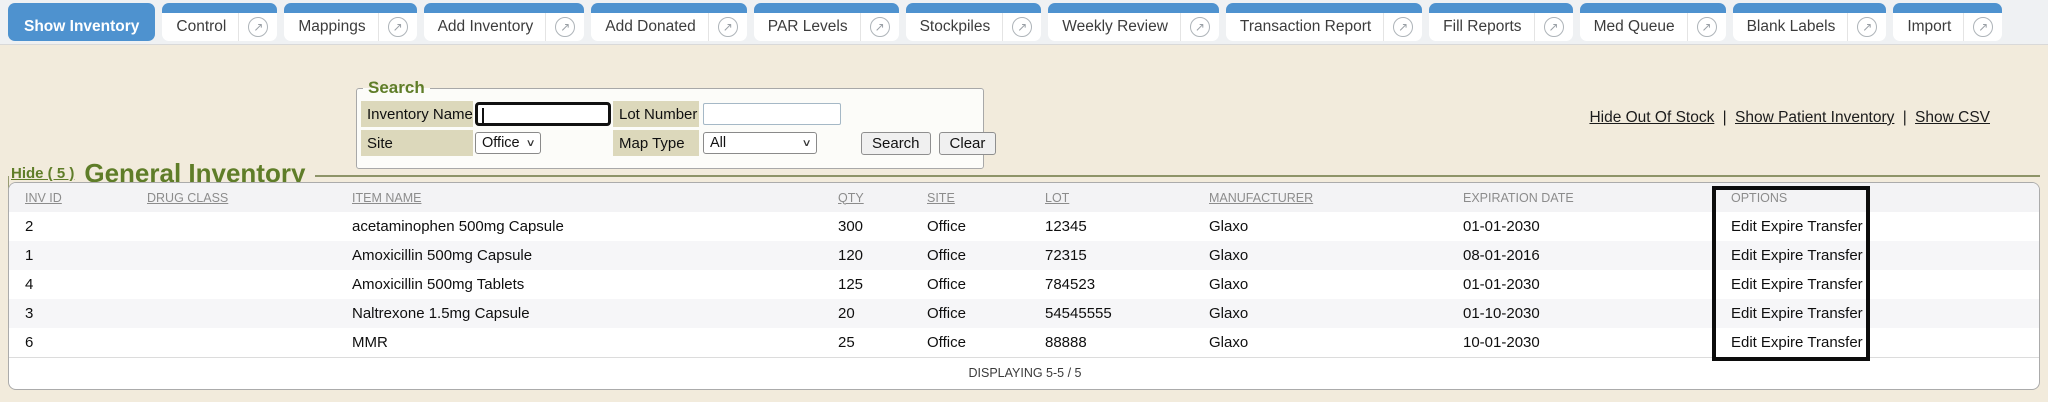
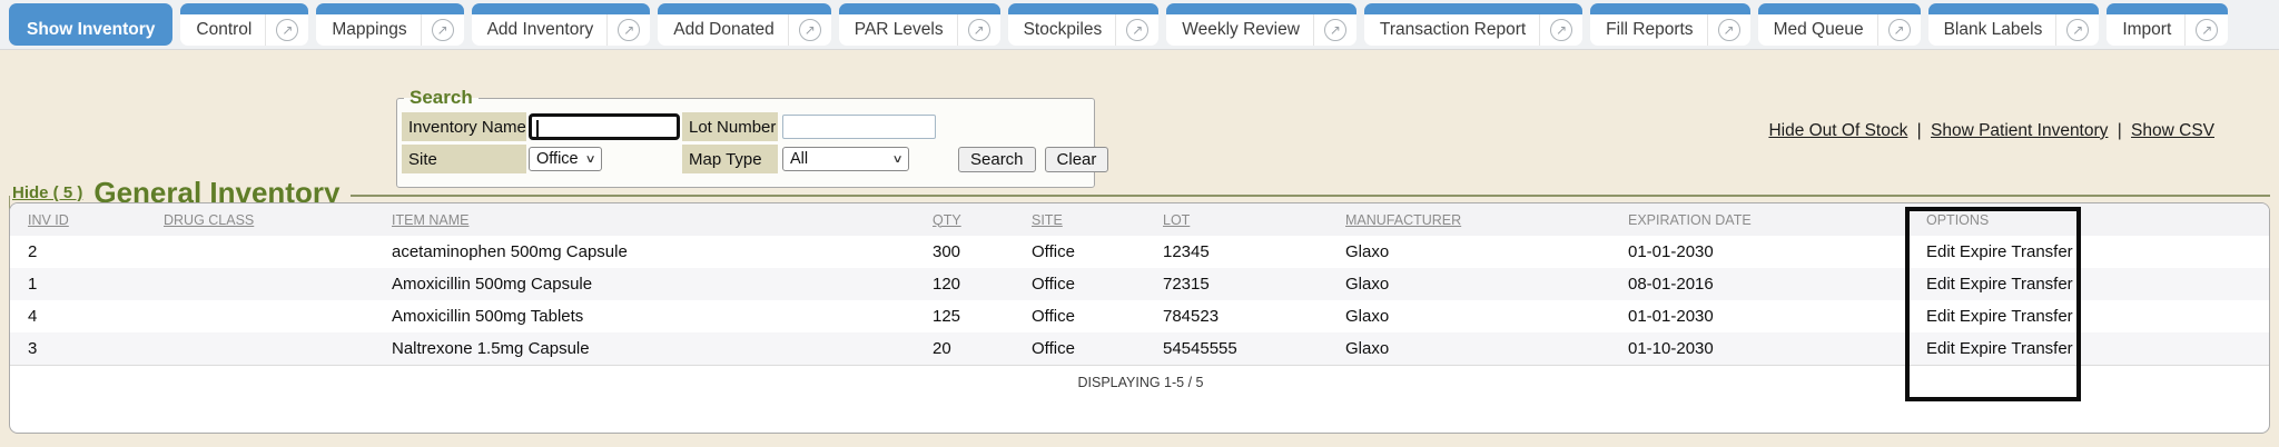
  Show Inventory
  Control
  ↗
  Mappings
  ↗
  Add Inventory
  ↗
  Add Donated
  ↗
  PAR Levels
  ↗
  Stockpiles
  ↗
  Weekly Review
  ↗
  Transaction Report
  ↗
  Fill Reports
  ↗
  Med Queue
  ↗
  Blank Labels
  ↗
  Import
  ↗
  Hide Out Of Stock | Show Patient Inventory | Show CSV
  Search
  Inventory Name
  Lot Number
  Site
  Office
  ∨
  Map Type
  All
  ∨
  Search
  Clear
  Hide ( 5 )
  General Inventory
  INV ID	DRUG CLASS	ITEM NAME	QTY	SITE	LOT	MANUFACTURER	EXPIRATION DATE	OPTIONS
  2		acetaminophen 500mg Capsule	300	Office	12345	Glaxo	01-01-2030	Edit Expire Transfer
  1		Amoxicillin 500mg Capsule	120	Office	72315	Glaxo	08-01-2016	Edit Expire Transfer
  4		Amoxicillin 500mg Tablets	125	Office	784523	Glaxo	01-01-2030	Edit Expire Transfer
  3		Naltrexone 1.5mg Capsule	20	Office	54545555	Glaxo	01-10-2030	Edit Expire Transfer
- 6		MMR	25	Office	88888	Glaxo	10-01-2030	Edit Expire Transfer
- DISPLAYING 5-5 / 5
+ DISPLAYING 1-5 / 5
